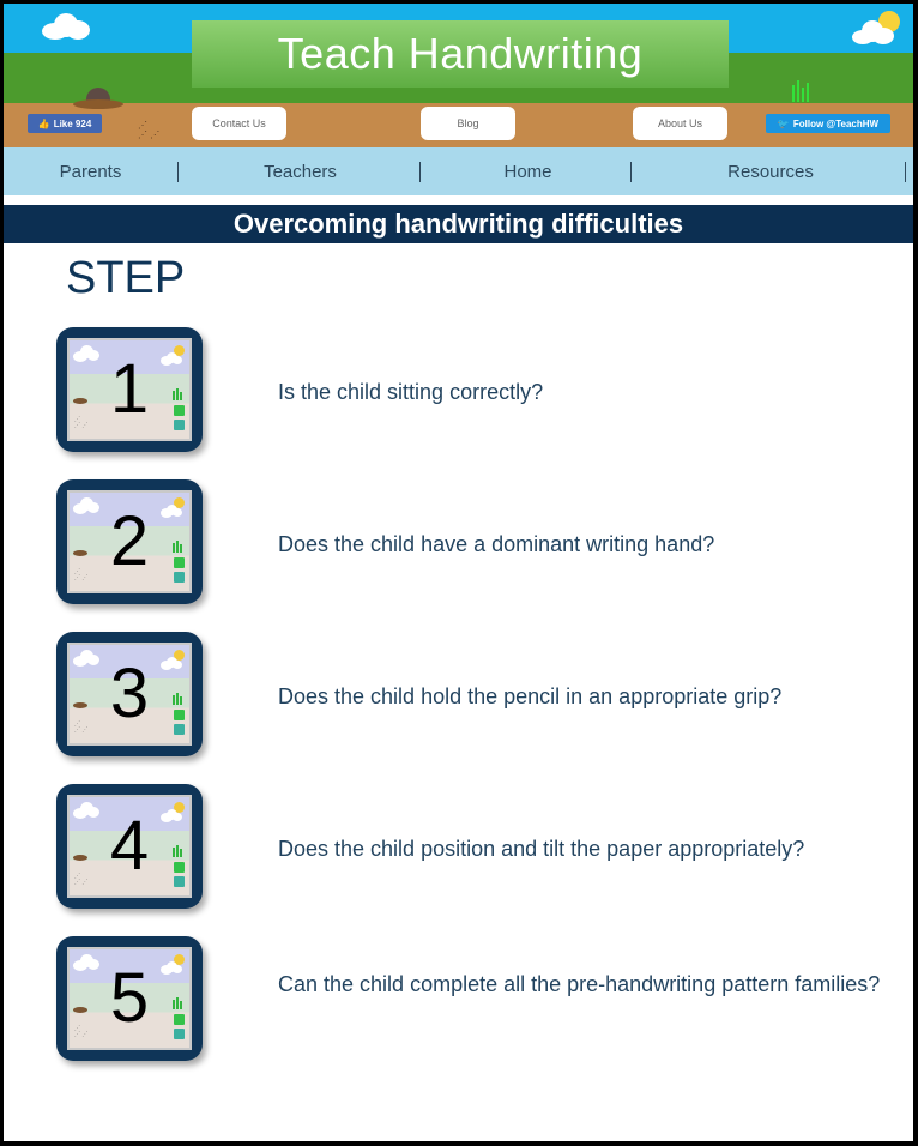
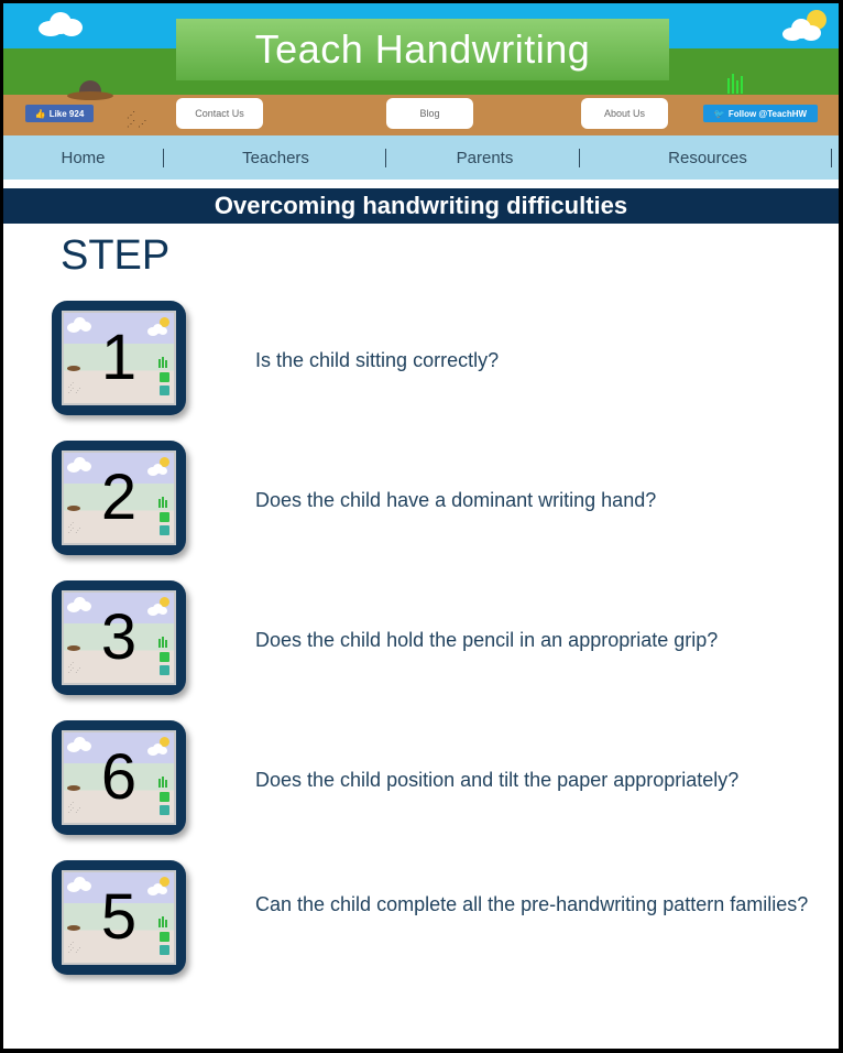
  Teach Handwriting
  ⋰
  ⋰ ⋰
  👍
  Like 924
  Contact Us
  Blog
  About Us
  🐦
  Follow @TeachHW
- Parents
+ Home
  Teachers
- Home
+ Parents
  Resources
  Overcoming handwriting difficulties
  STEP
  1
  Is the child sitting correctly?
  2
  Does the child have a dominant writing hand?
  3
  Does the child hold the pencil in an appropriate grip?
- 4
+ 6
  Does the child position and tilt the paper appropriately?
  5
  Can the child complete all the pre-handwriting pattern families?
